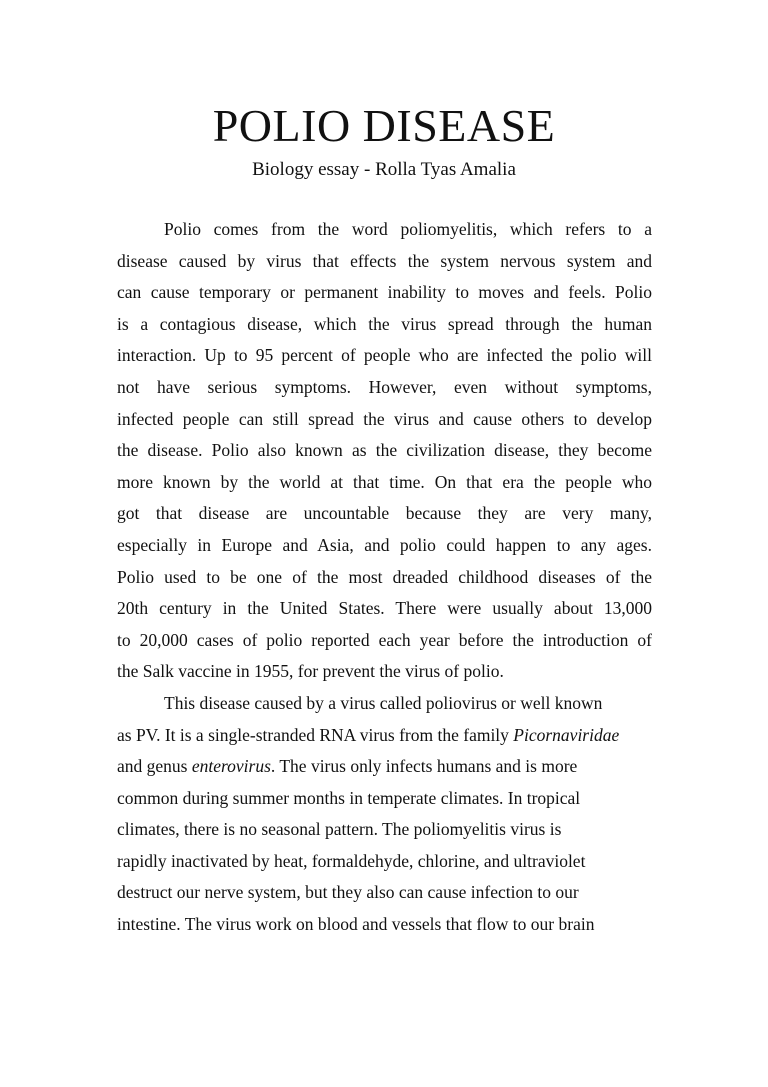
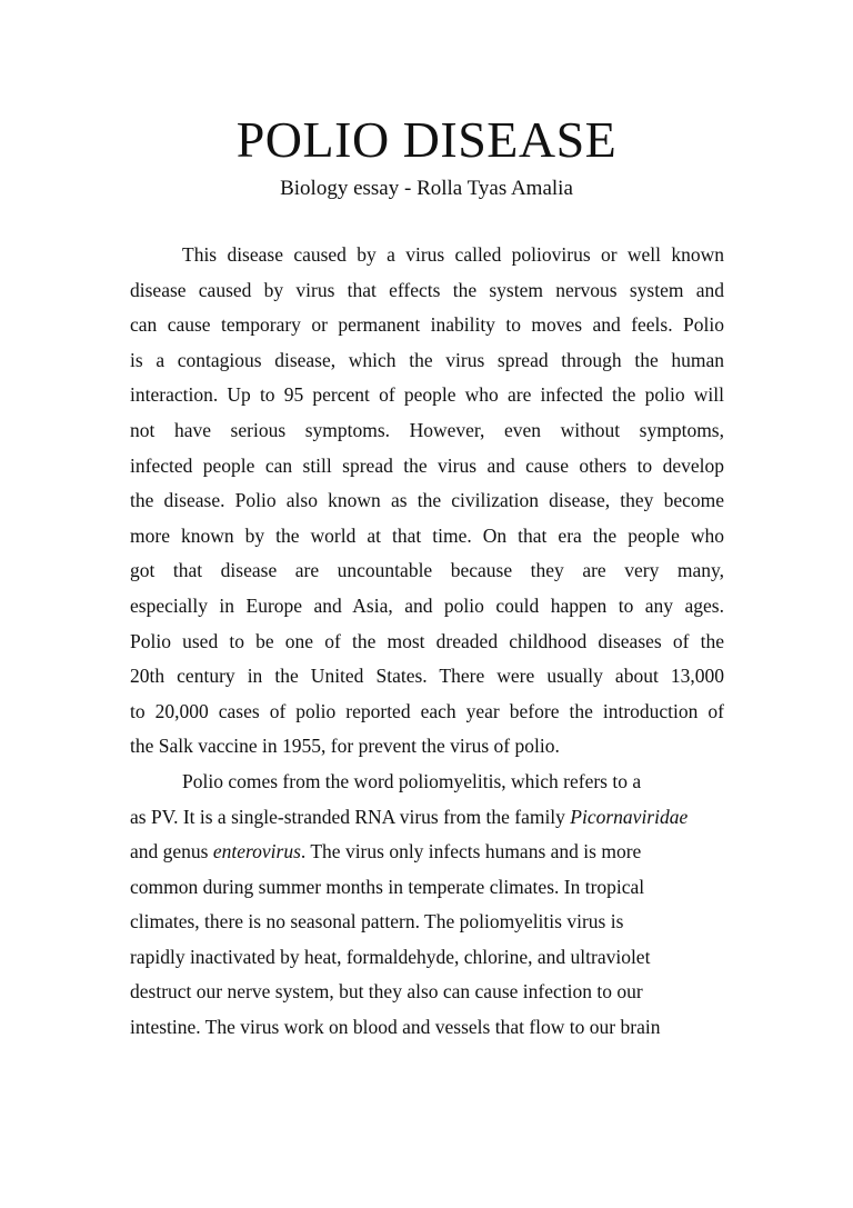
  POLIO DISEASE
  Biology essay - Rolla Tyas Amalia
- Polio comes from the word poliomyelitis, which refers to a
+ This disease caused by a virus called poliovirus or well known
  disease caused by virus that effects the system nervous system and
  can cause temporary or permanent inability to moves and feels. Polio
  is a contagious disease, which the virus spread through the human
  interaction. Up to 95 percent of people who are infected the polio will
  not have serious symptoms. However, even without symptoms,
  infected people can still spread the virus and cause others to develop
  the disease. Polio also known as the civilization disease, they become
  more known by the world at that time. On that era the people who
  got that disease are uncountable because they are very many,
  especially in Europe and Asia, and polio could happen to any ages.
  Polio used to be one of the most dreaded childhood diseases of the
  20th century in the United States. There were usually about 13,000
  to 20,000 cases of polio reported each year before the introduction of
  the Salk vaccine in 1955, for prevent the virus of polio.
- This disease caused by a virus called poliovirus or well known
+ Polio comes from the word poliomyelitis, which refers to a
  as PV. It is a single-stranded RNA virus from the family Picornaviridae
  and genus enterovirus. The virus only infects humans and is more
  common during summer months in temperate climates. In tropical
  climates, there is no seasonal pattern. The poliomyelitis virus is
  rapidly inactivated by heat, formaldehyde, chlorine, and ultraviolet
  destruct our nerve system, but they also can cause infection to our
  intestine. The virus work on blood and vessels that flow to our brain
